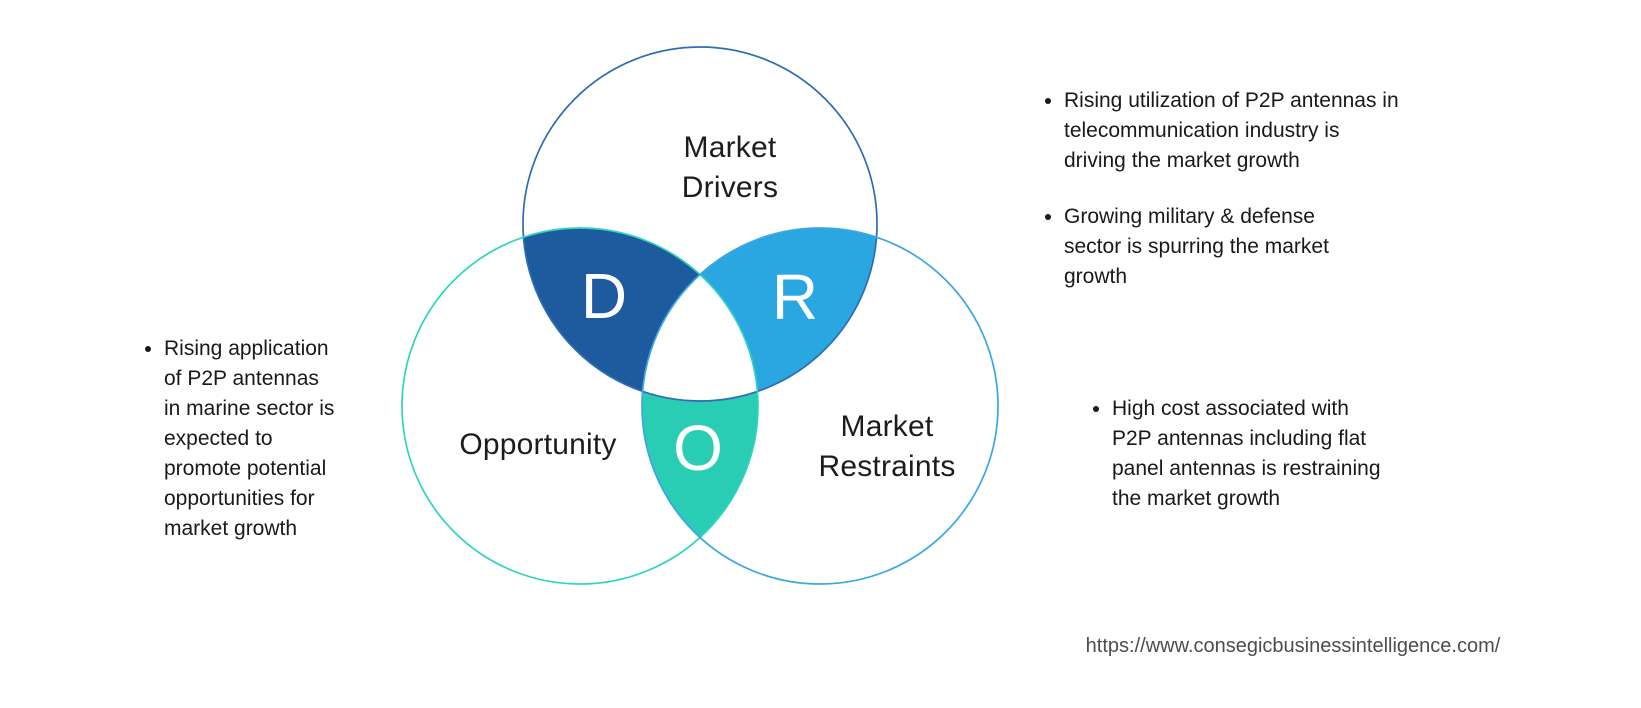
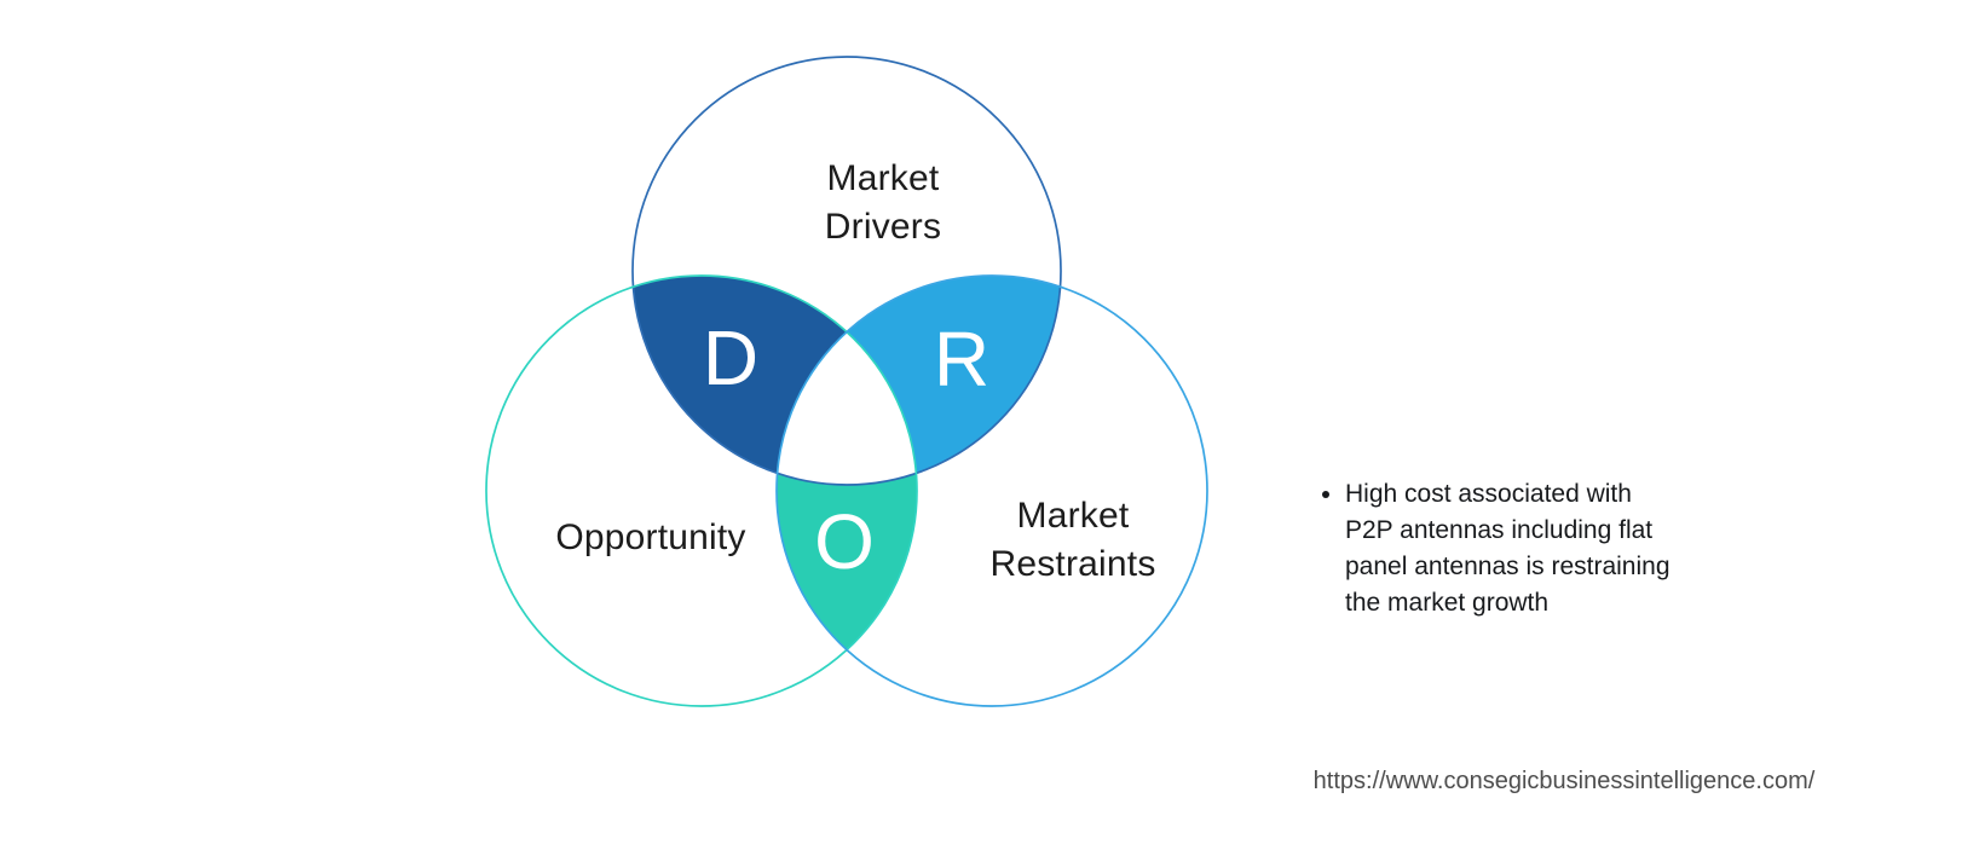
  Market
  Drivers
  Opportunity
  Market
  Restraints
  D
  R
  O
- Rising application
- of P2P antennas
- in marine sector is
- expected to
- promote potential
- opportunities for
- market growth
- Rising utilization of P2P antennas in
- telecommunication industry is
- driving the market growth
- Growing military & defense
- sector is spurring the market
- growth
  High cost associated with
  P2P antennas including flat
  panel antennas is restraining
  the market growth
  https://www.consegicbusinessintelligence.com/
